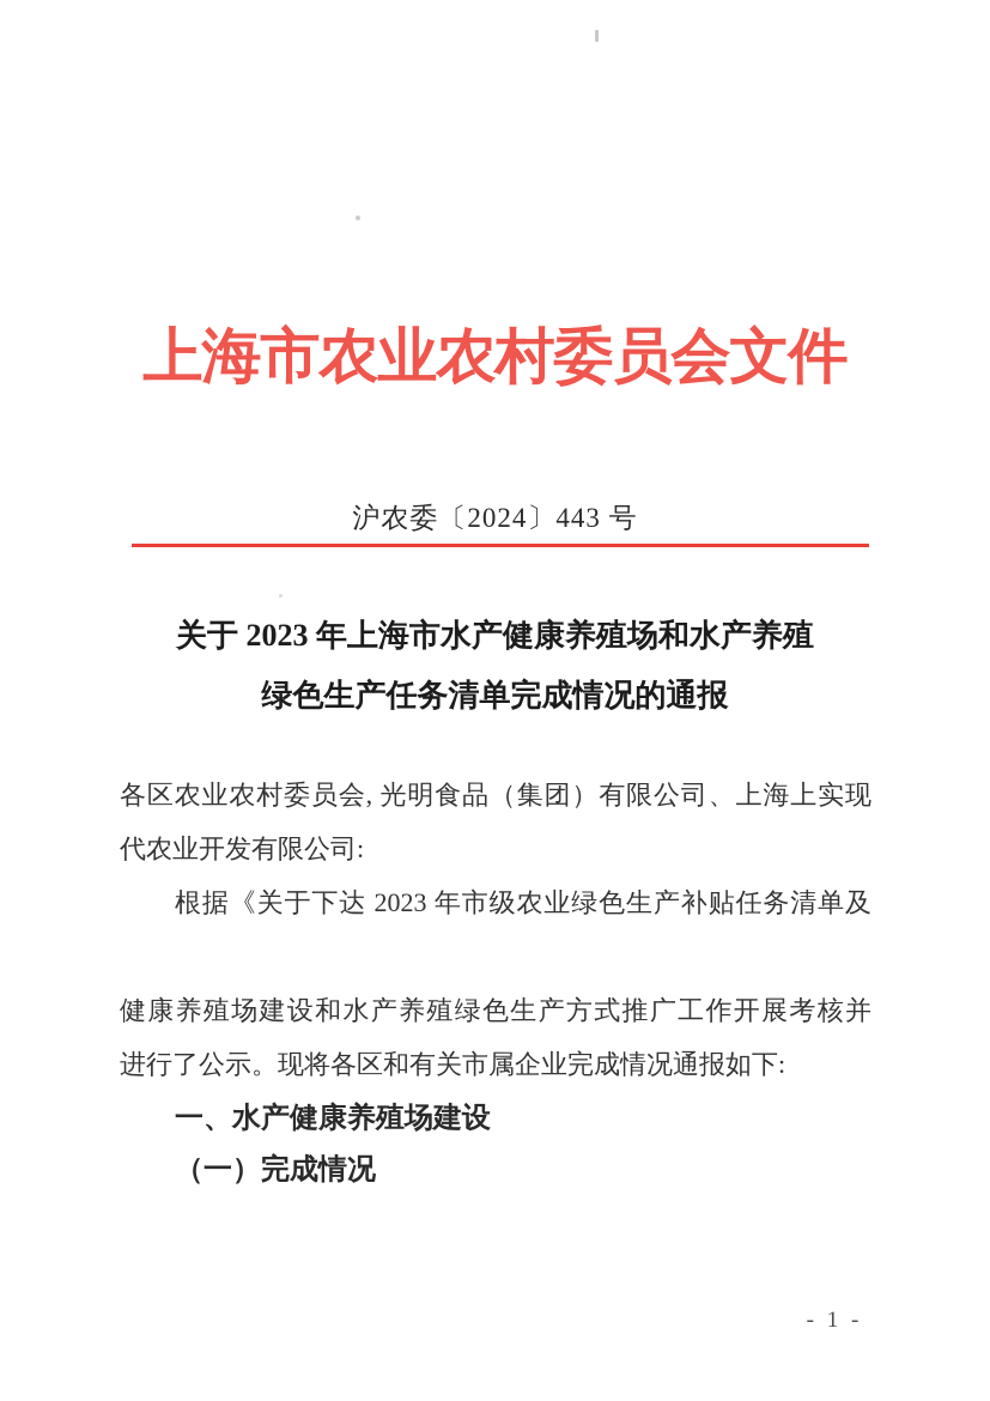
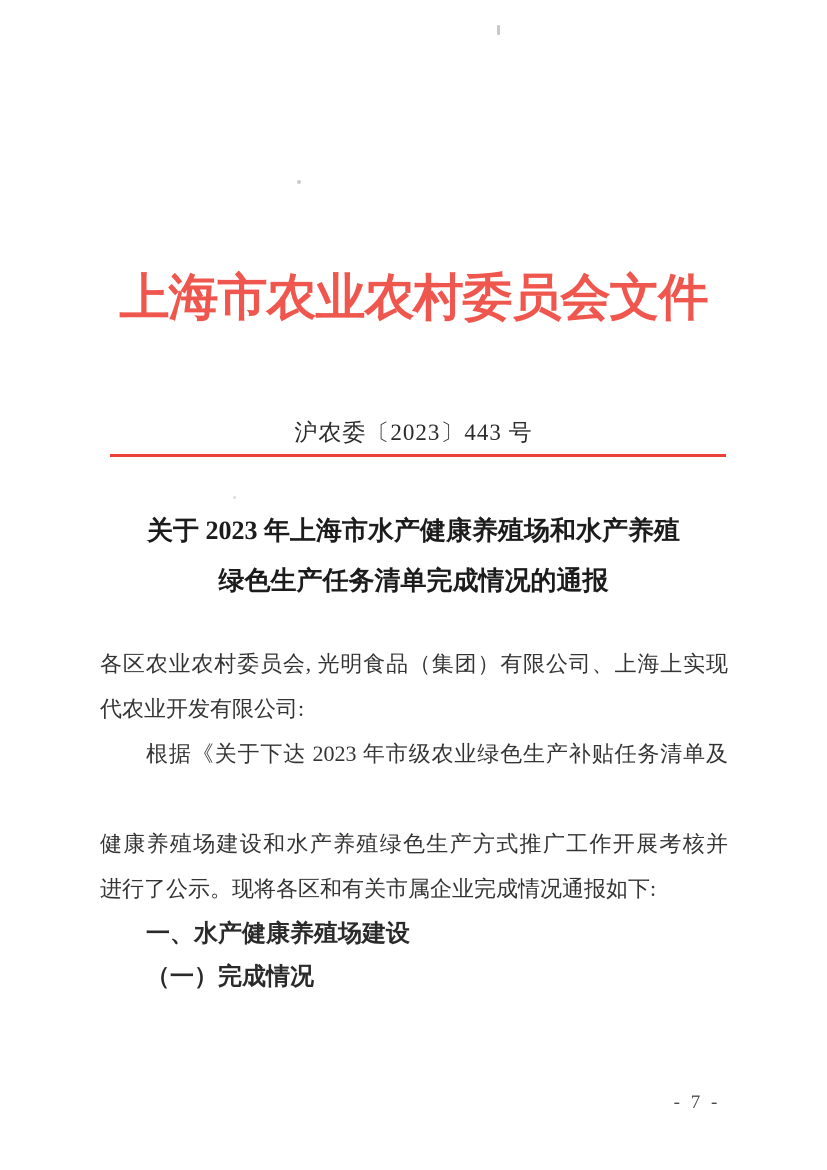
  上海市农业农村委员会文件
- 沪农委〔2024〕443 号
+ 沪农委〔2023〕443 号
  关于 2023 年上海市水产健康养殖场和水产养殖
  绿色生产任务清单完成情况的通报
  各区农业农村委员会, 光明食品（集团）有限公司、上海上实现
  代农业开发有限公司:
  根据《关于下达 2023 年市级农业绿色生产补贴任务清单及
  健康养殖场建设和水产养殖绿色生产方式推广工作开展考核并
  进行了公示。现将各区和有关市属企业完成情况通报如下:
  一、水产健康养殖场建设
  （一）完成情况
- - 1 -
+ - 7 -
